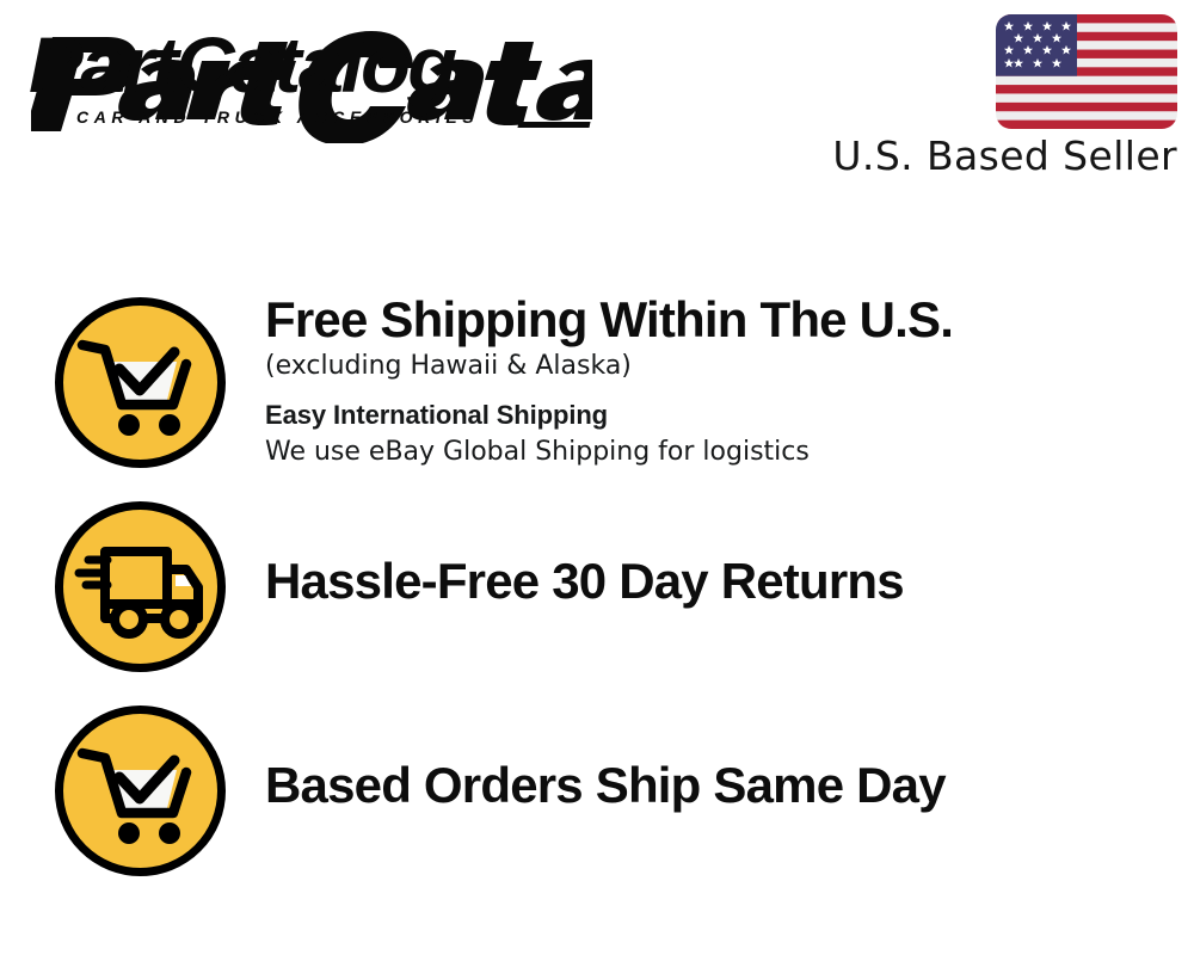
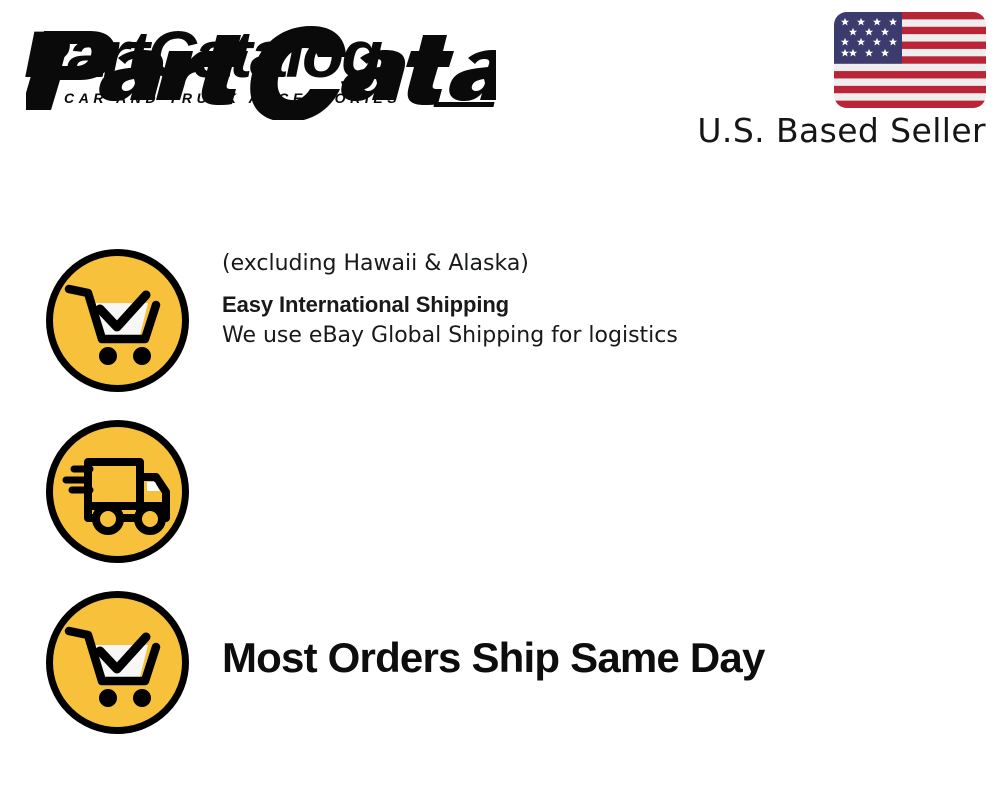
  PartCatalog
  CAR AND TRUCK ACCESSORIES
  U.S. Based Seller
- Free Shipping Within The U.S.
  (excluding Hawaii & Alaska)
  Easy International Shipping
  We use eBay Global Shipping for logistics
- Hassle-Free 30 Day Returns
- Based Orders Ship Same Day
+ Most Orders Ship Same Day
